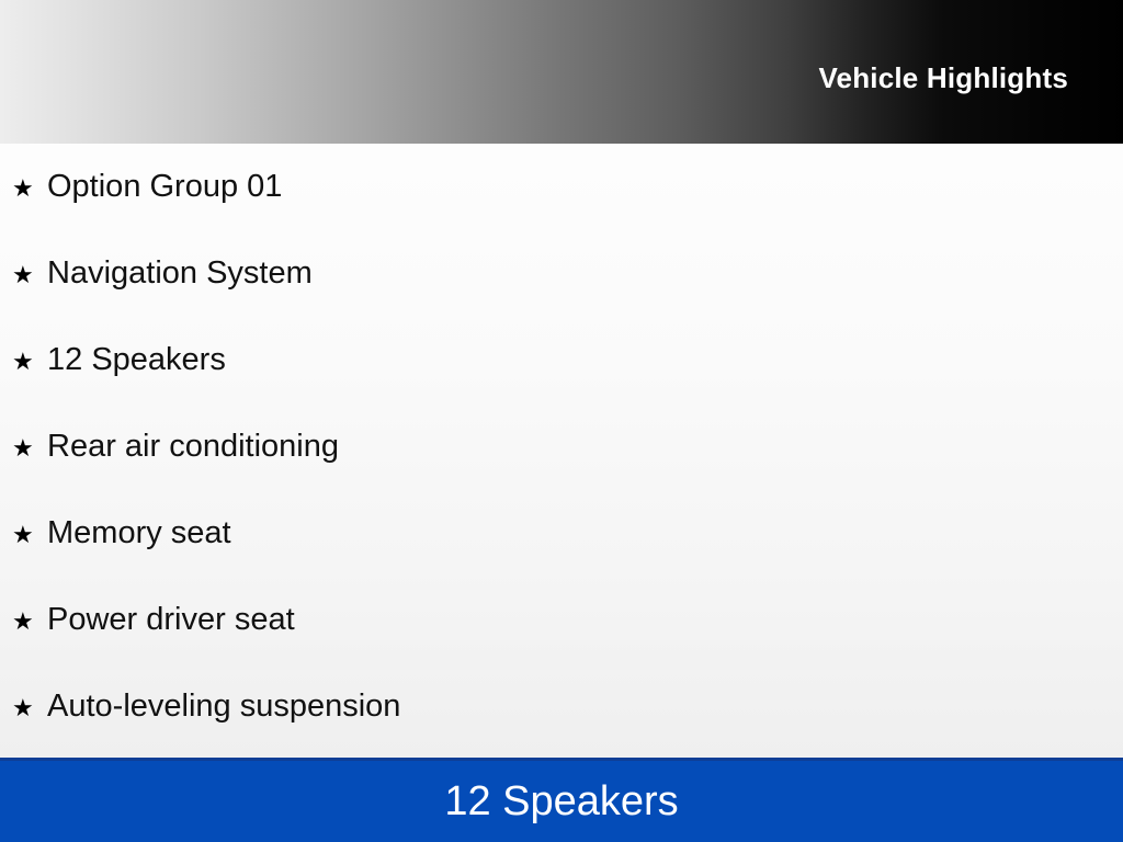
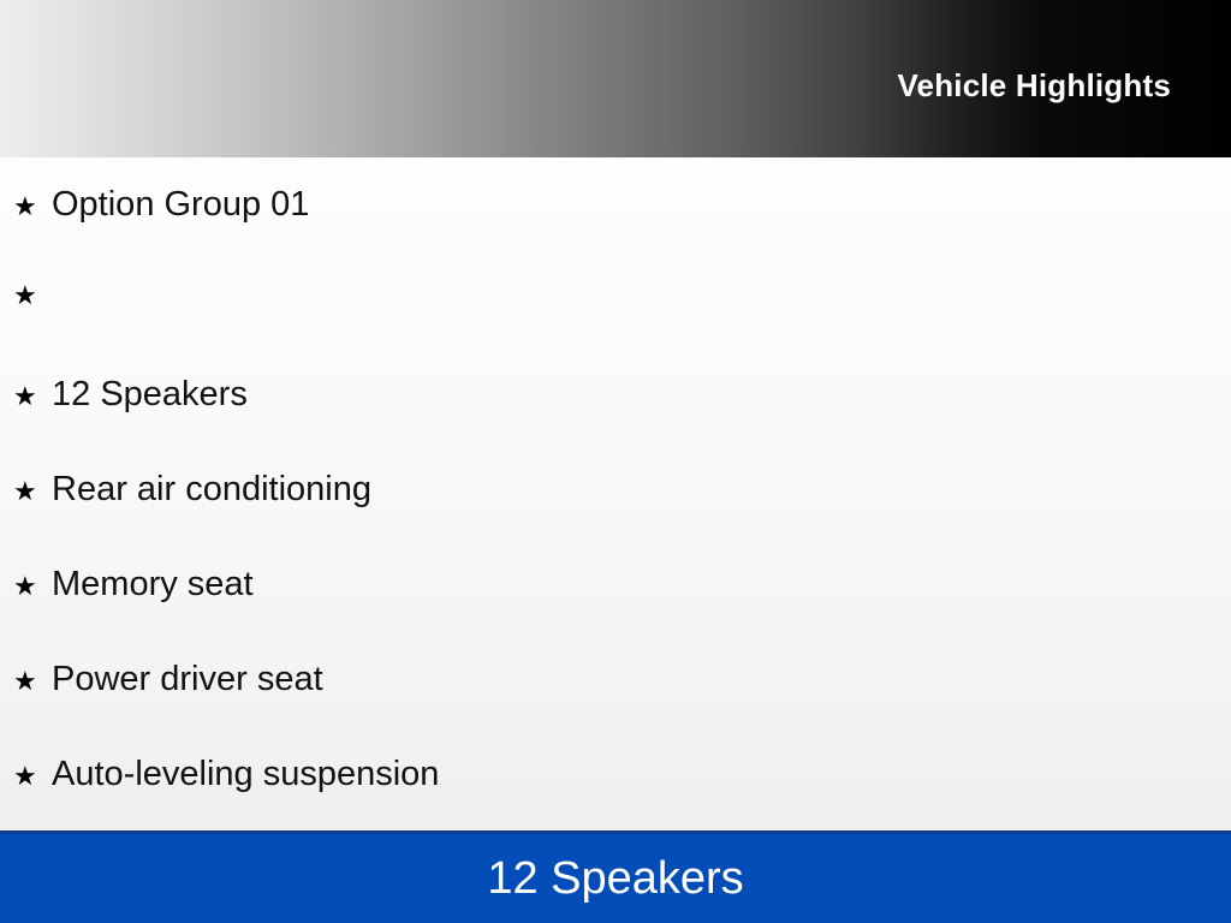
  Vehicle Highlights
  ★
  Option Group 01
  ★
- Navigation System
  ★
  12 Speakers
  ★
  Rear air conditioning
  ★
  Memory seat
  ★
  Power driver seat
  ★
  Auto-leveling suspension
  12 Speakers
